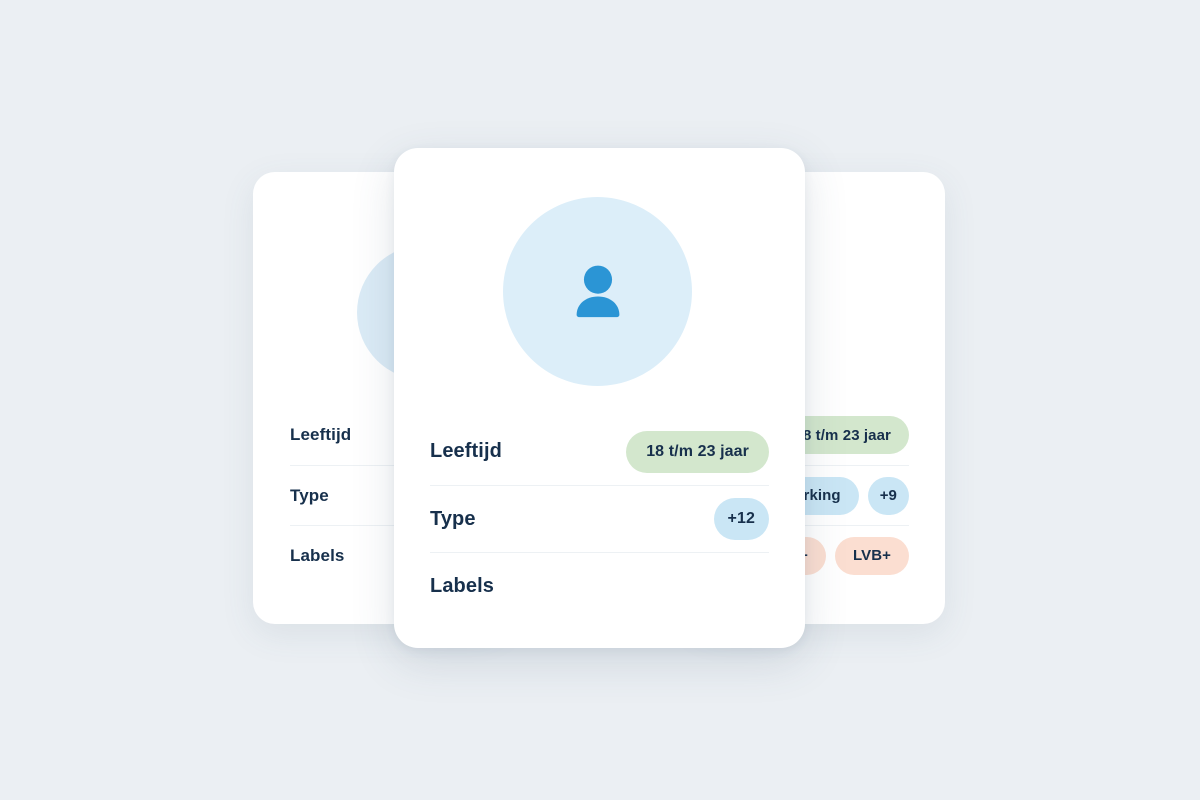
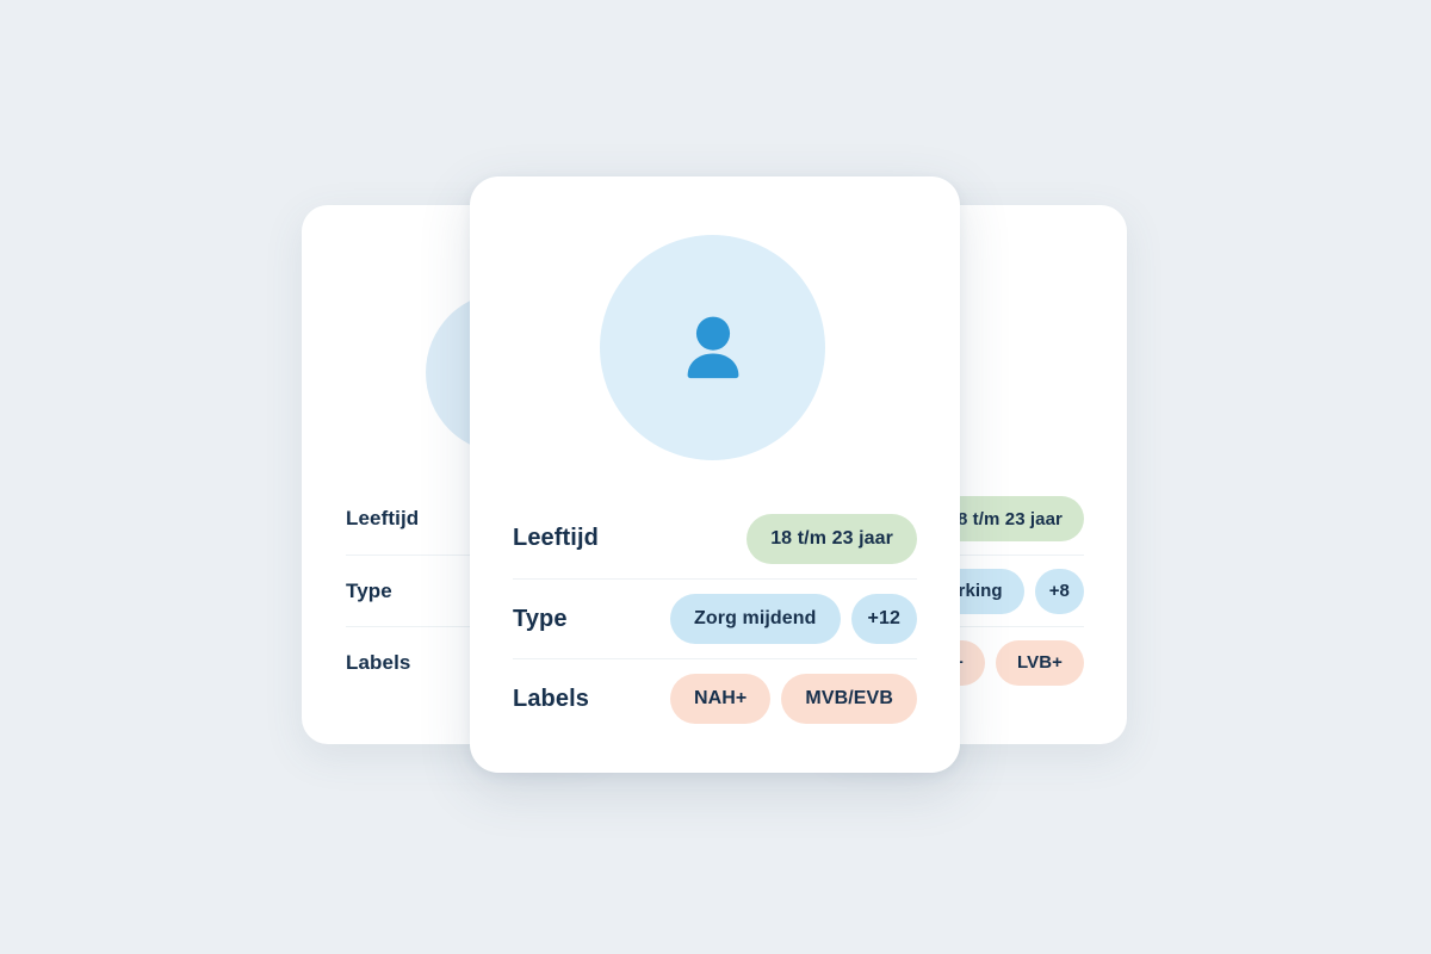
  Leeftijd
  Type
  Labels
  8 t/m 23 jaar
- +9
+ +8
  LVB+
  Leeftijd
  18 t/m 23 jaar
  Type
+ Zorg mijdend
  +12
  Labels
+ NAH+
+ MVB/EVB
